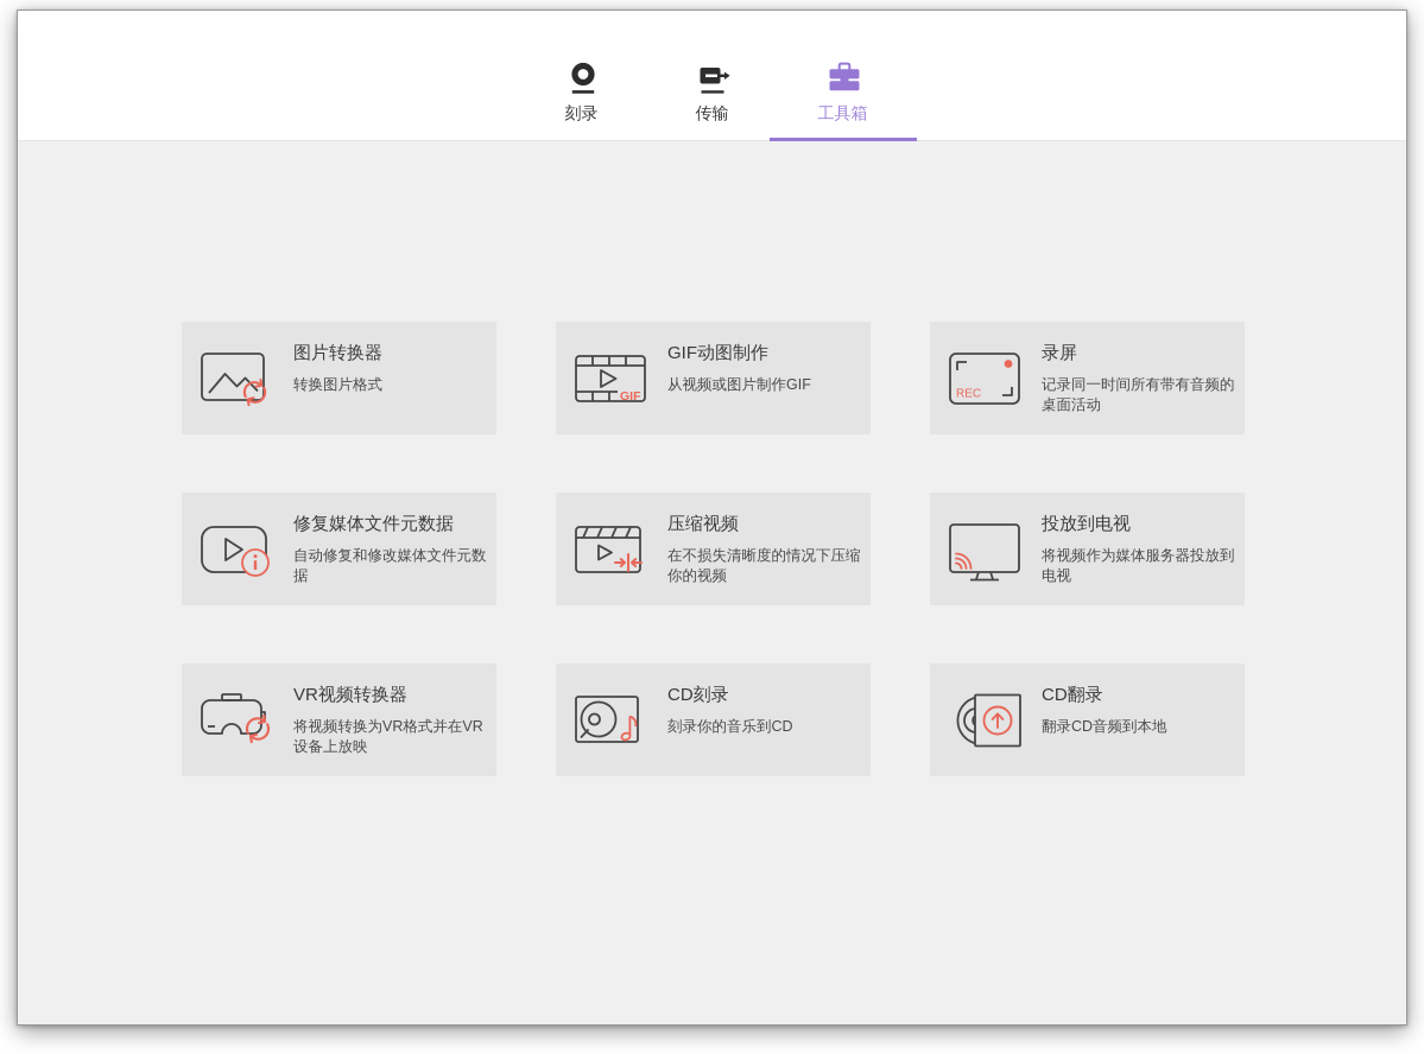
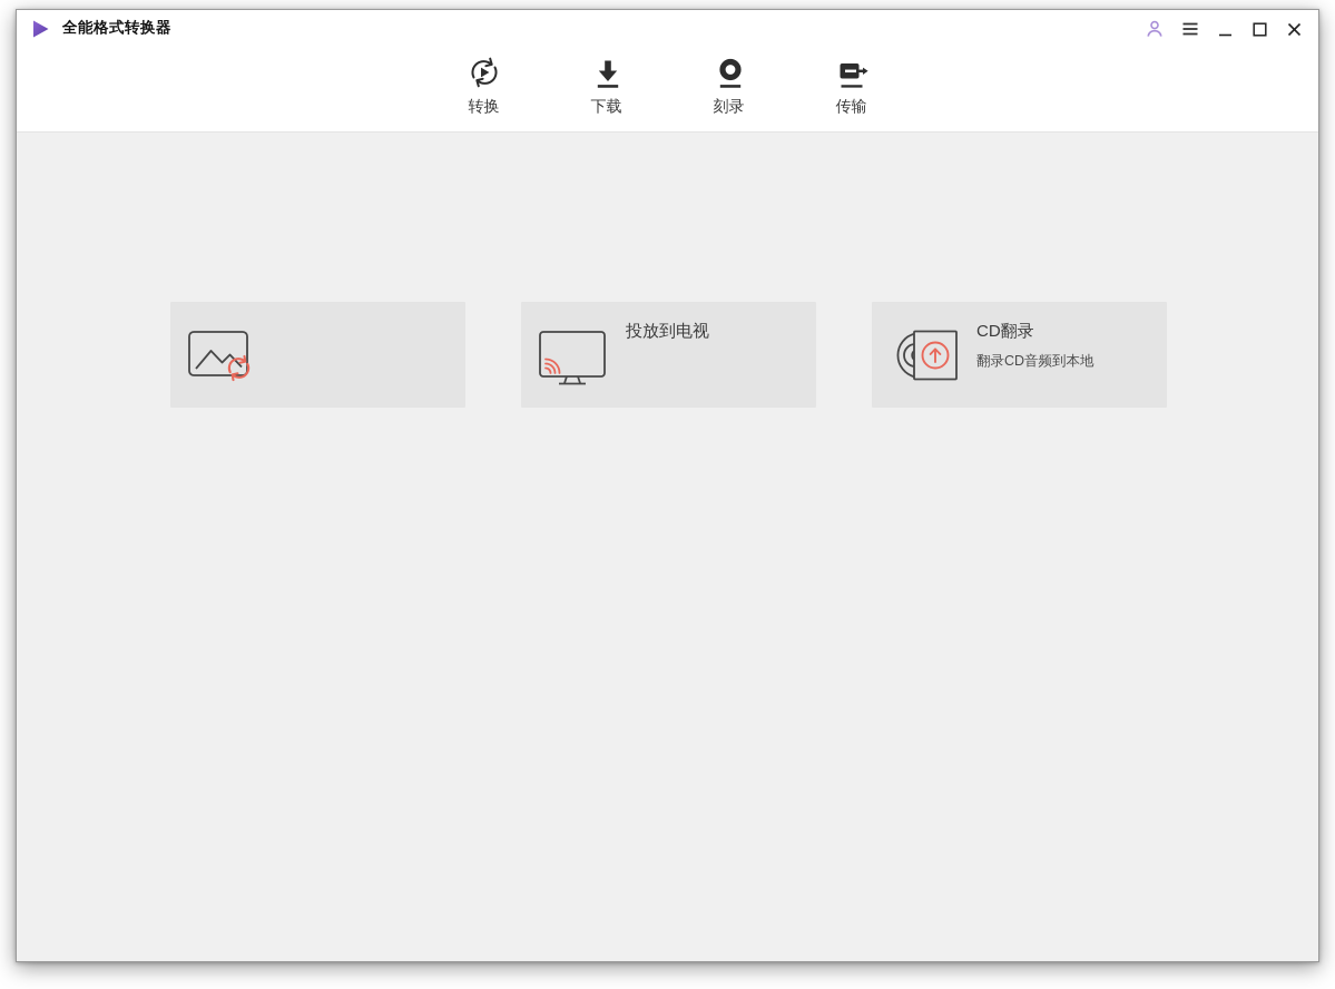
+ 全能格式转换器
+ 转换
+ 下载
  刻录
  传输
- 工具箱
- 图片转换器
- 转换图片格式
- GIF
- GIF动图制作
- 从视频或图片制作GIF
- REC
- 录屏
- 记录同一时间所有带有音频的桌面活动
- 修复媒体文件元数据
- 自动修复和修改媒体文件元数据
- 压缩视频
- 在不损失清晰度的情况下压缩你的视频
  投放到电视
- 将视频作为媒体服务器投放到电视
- VR视频转换器
- 将视频转换为VR格式并在VR设备上放映
- CD刻录
- 刻录你的音乐到CD
  CD翻录
  翻录CD音频到本地
